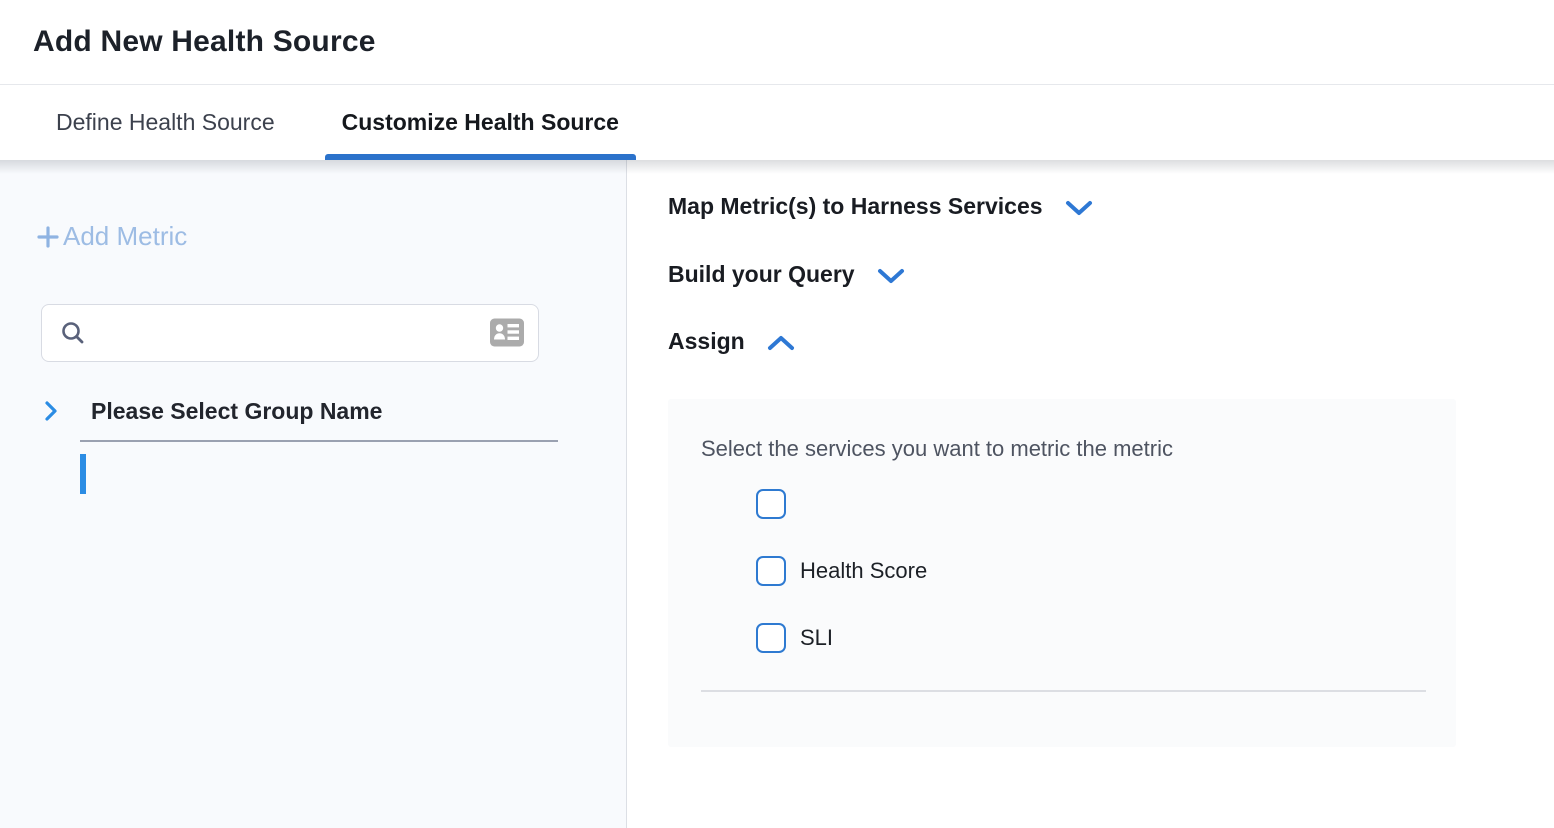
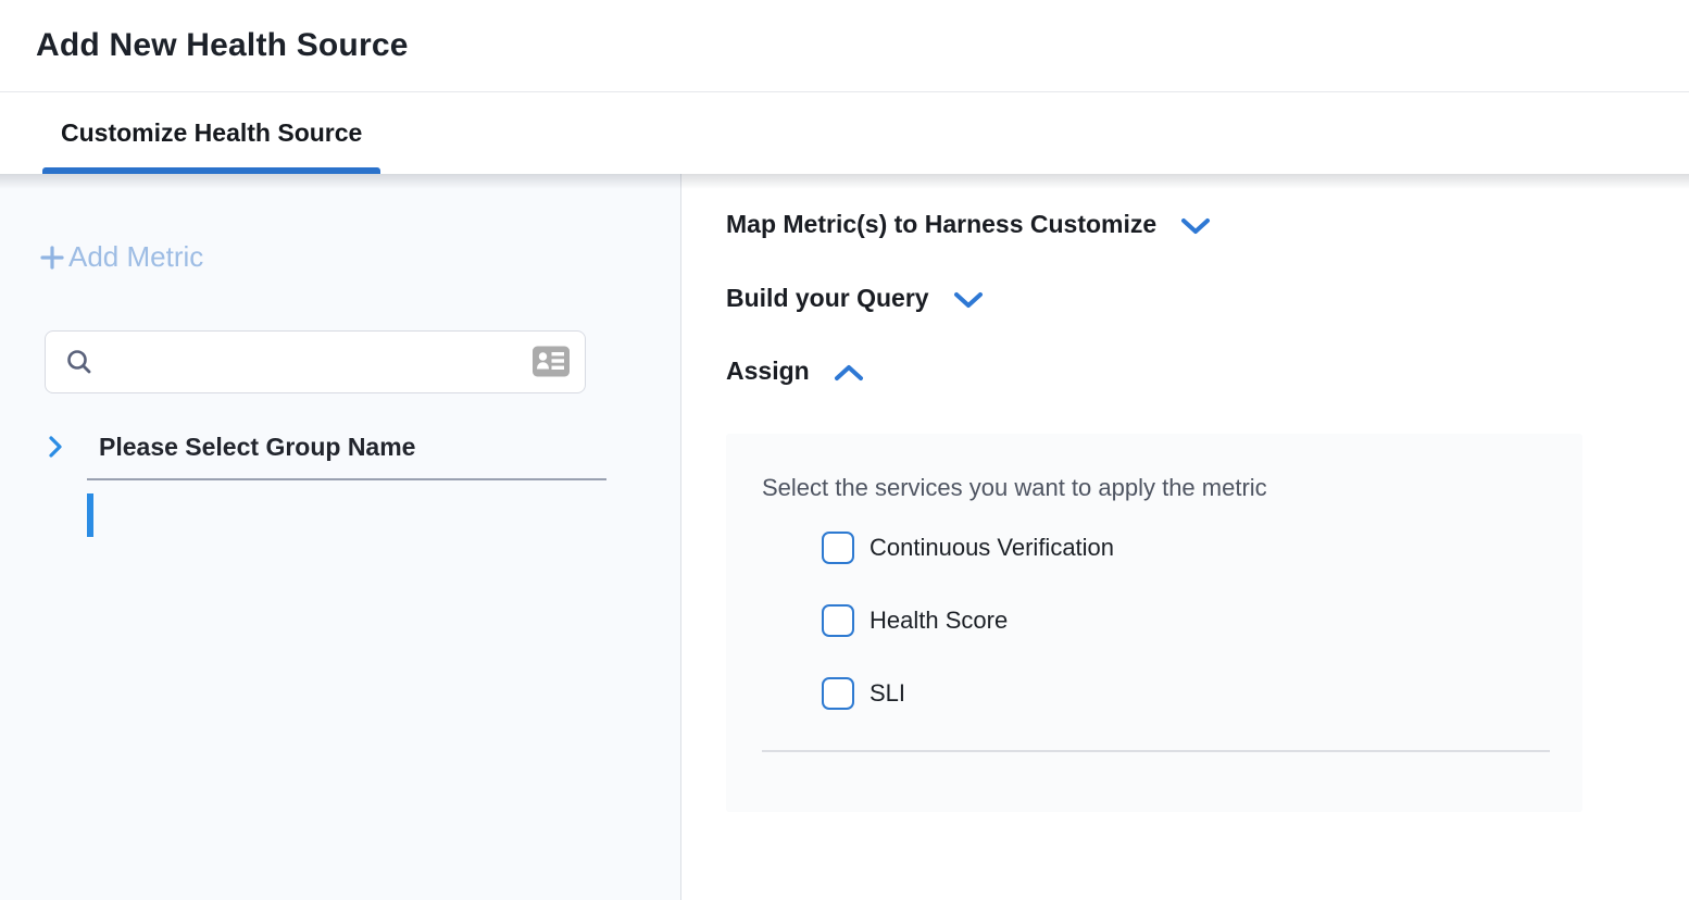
  Add New Health Source
- Define Health Source
  Customize Health Source
  Add Metric
  Please Select Group Name
- Map Metric(s) to Harness Services
+ Map Metric(s) to Harness Customize
  Build your Query
  Assign
- Select the services you want to metric the metric
+ Select the services you want to apply the metric
+ Continuous Verification
  Health Score
  SLI
